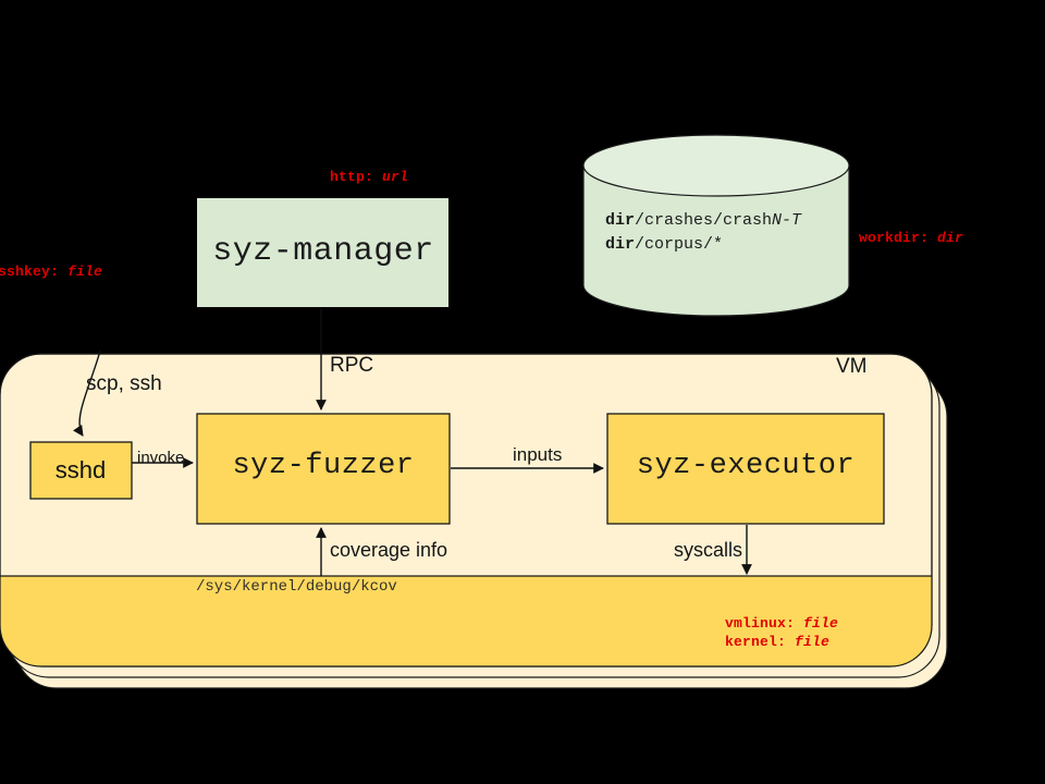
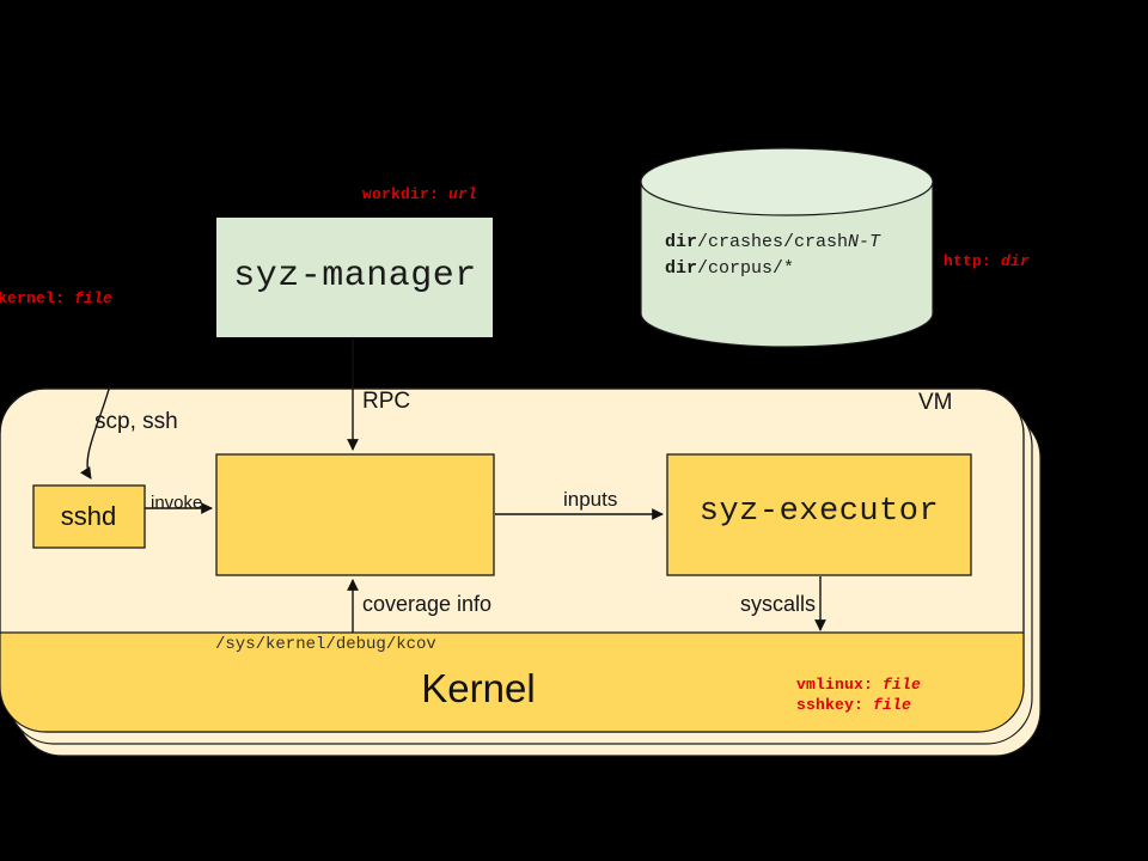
  syz-manager
- syz-fuzzer
  syz-executor
  sshd
+ Kernel
  /sys/kernel/debug/kcov
  dir/crashes/crashN-T
  dir/corpus/*
  RPC
  scp, ssh
  invoke
  inputs
  coverage info
  syscalls
  VM
- http: url
+ workdir: url
- sshkey: file
+ kernel: file
- workdir: dir
+ http: dir
  vmlinux: file
- kernel: file
+ sshkey: file
